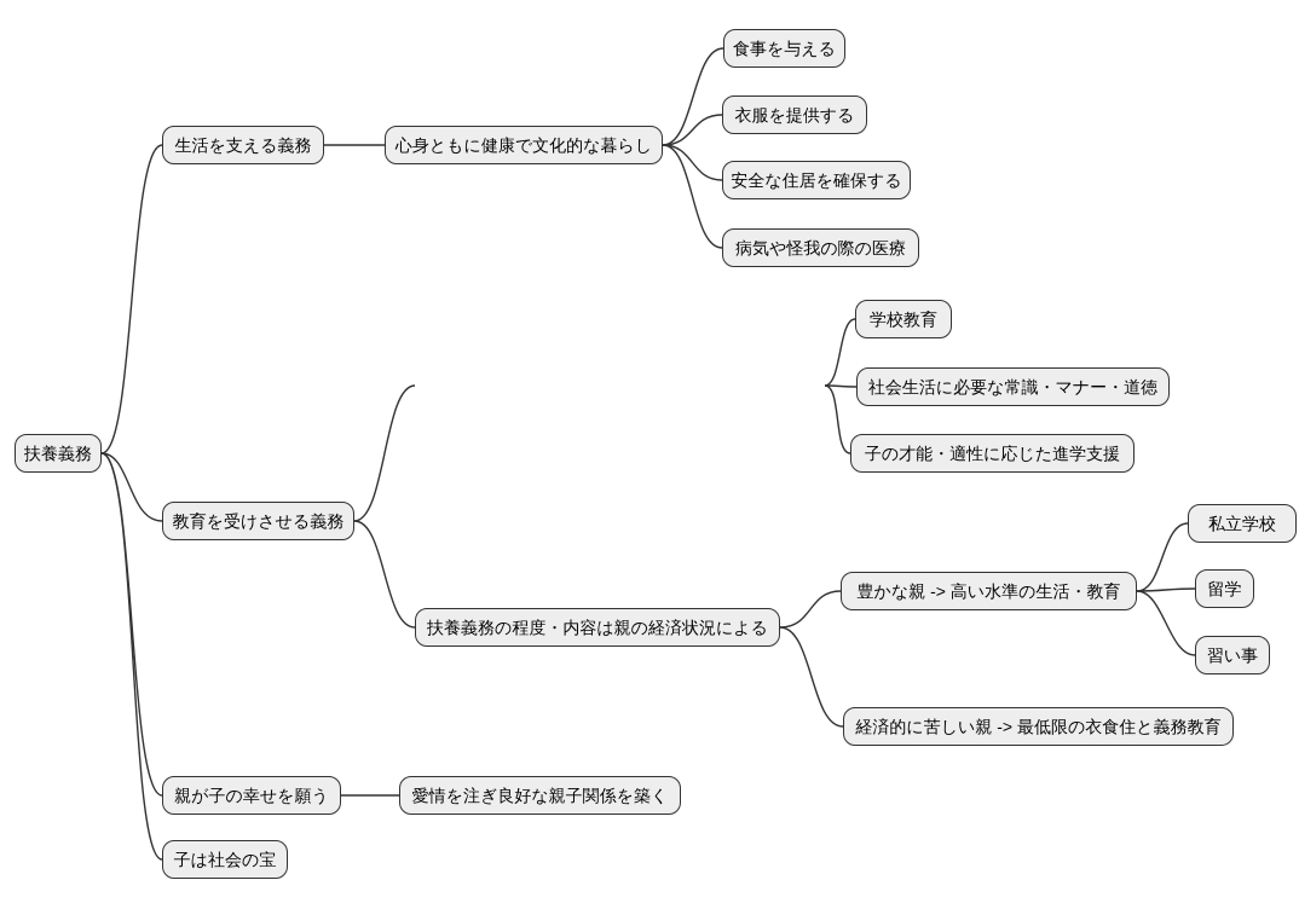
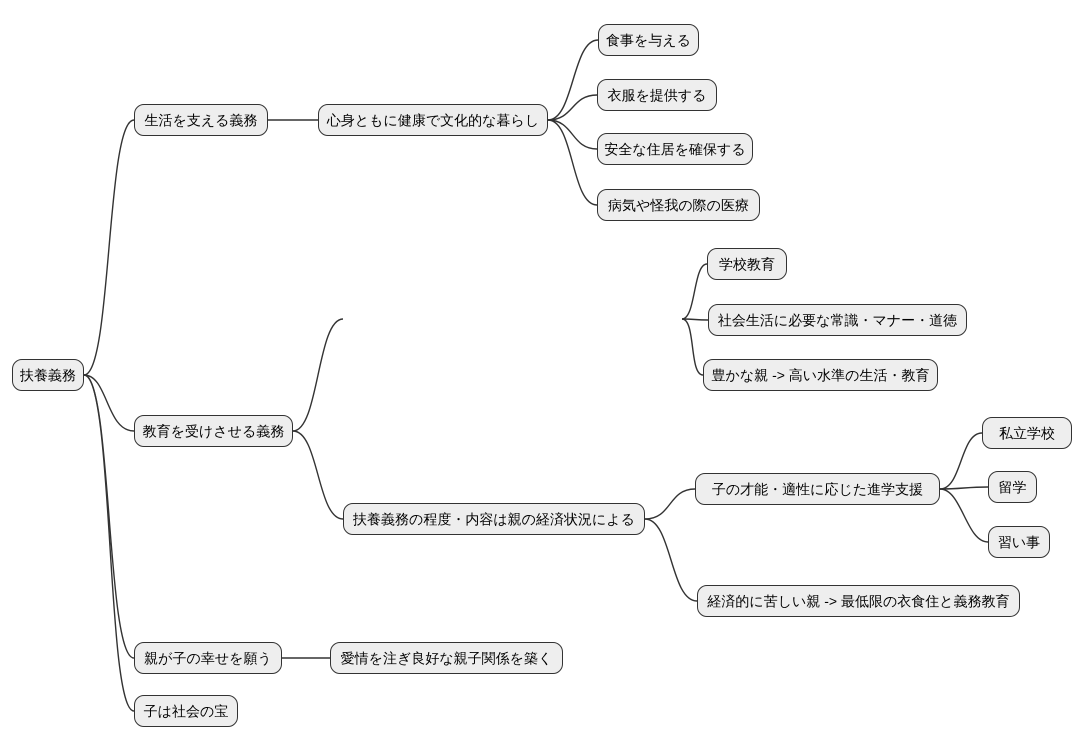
  扶養義務
  生活を支える義務
  心身ともに健康で文化的な暮らし
  食事を与える
  衣服を提供する
  安全な住居を確保する
  病気や怪我の際の医療
  教育を受けさせる義務
  学校教育
  社会生活に必要な常識・マナー・道徳
- 子の才能・適性に応じた進学支援
+ 豊かな親 -> 高い水準の生活・教育
  扶養義務の程度・内容は親の経済状況による
- 豊かな親 -> 高い水準の生活・教育
+ 子の才能・適性に応じた進学支援
  私立学校
  留学
  習い事
  経済的に苦しい親 -> 最低限の衣食住と義務教育
  親が子の幸せを願う
  愛情を注ぎ良好な親子関係を築く
  子は社会の宝
